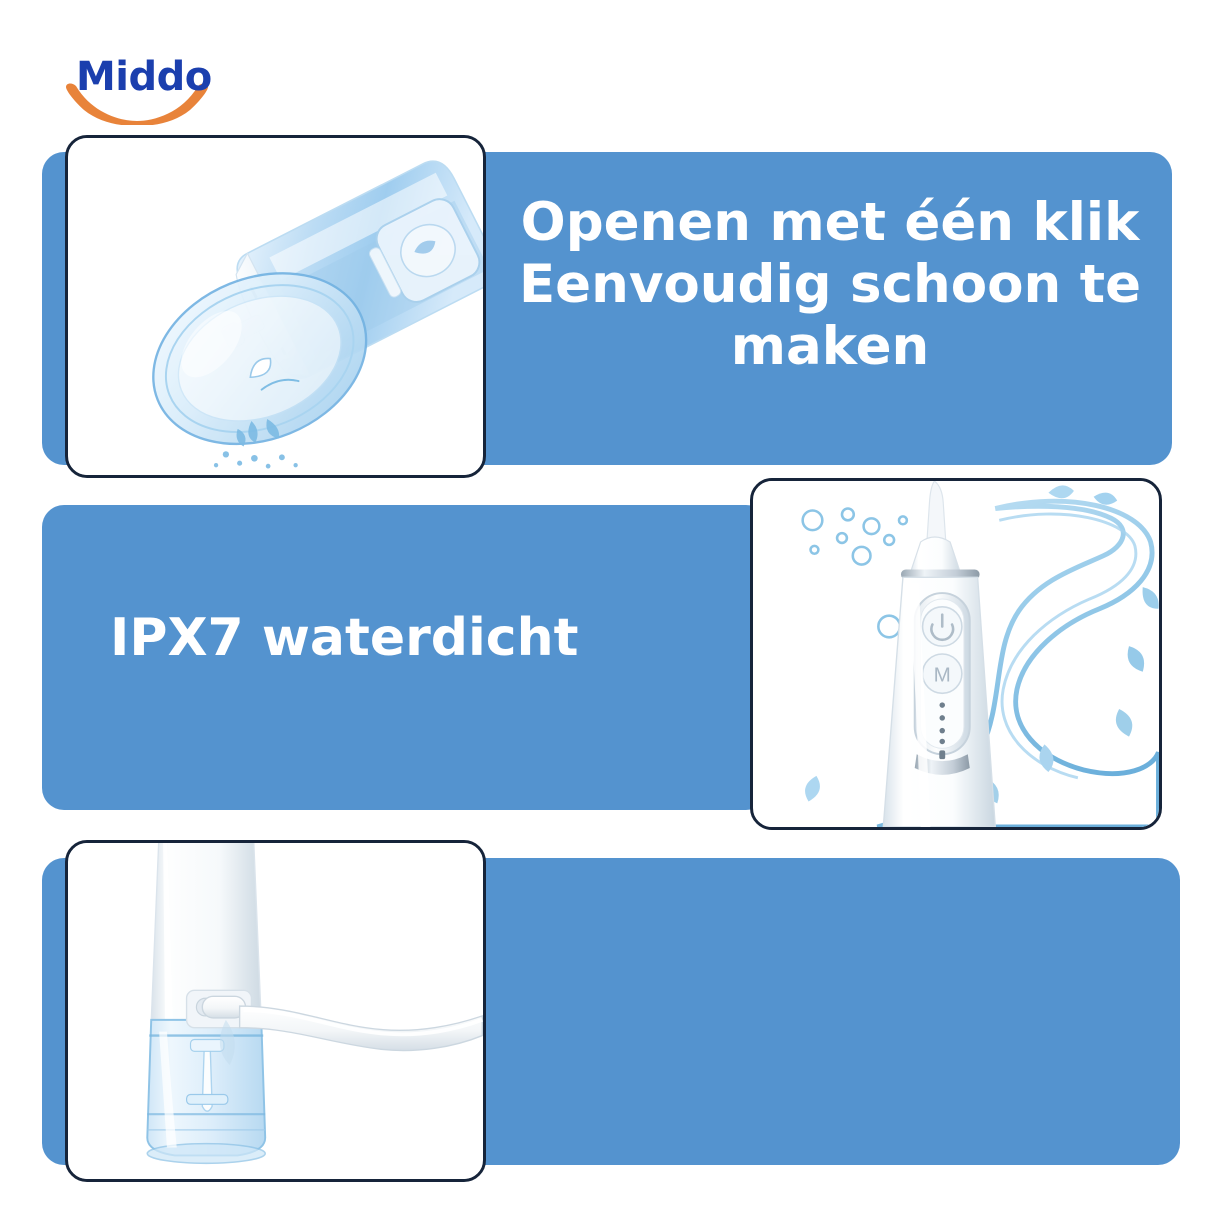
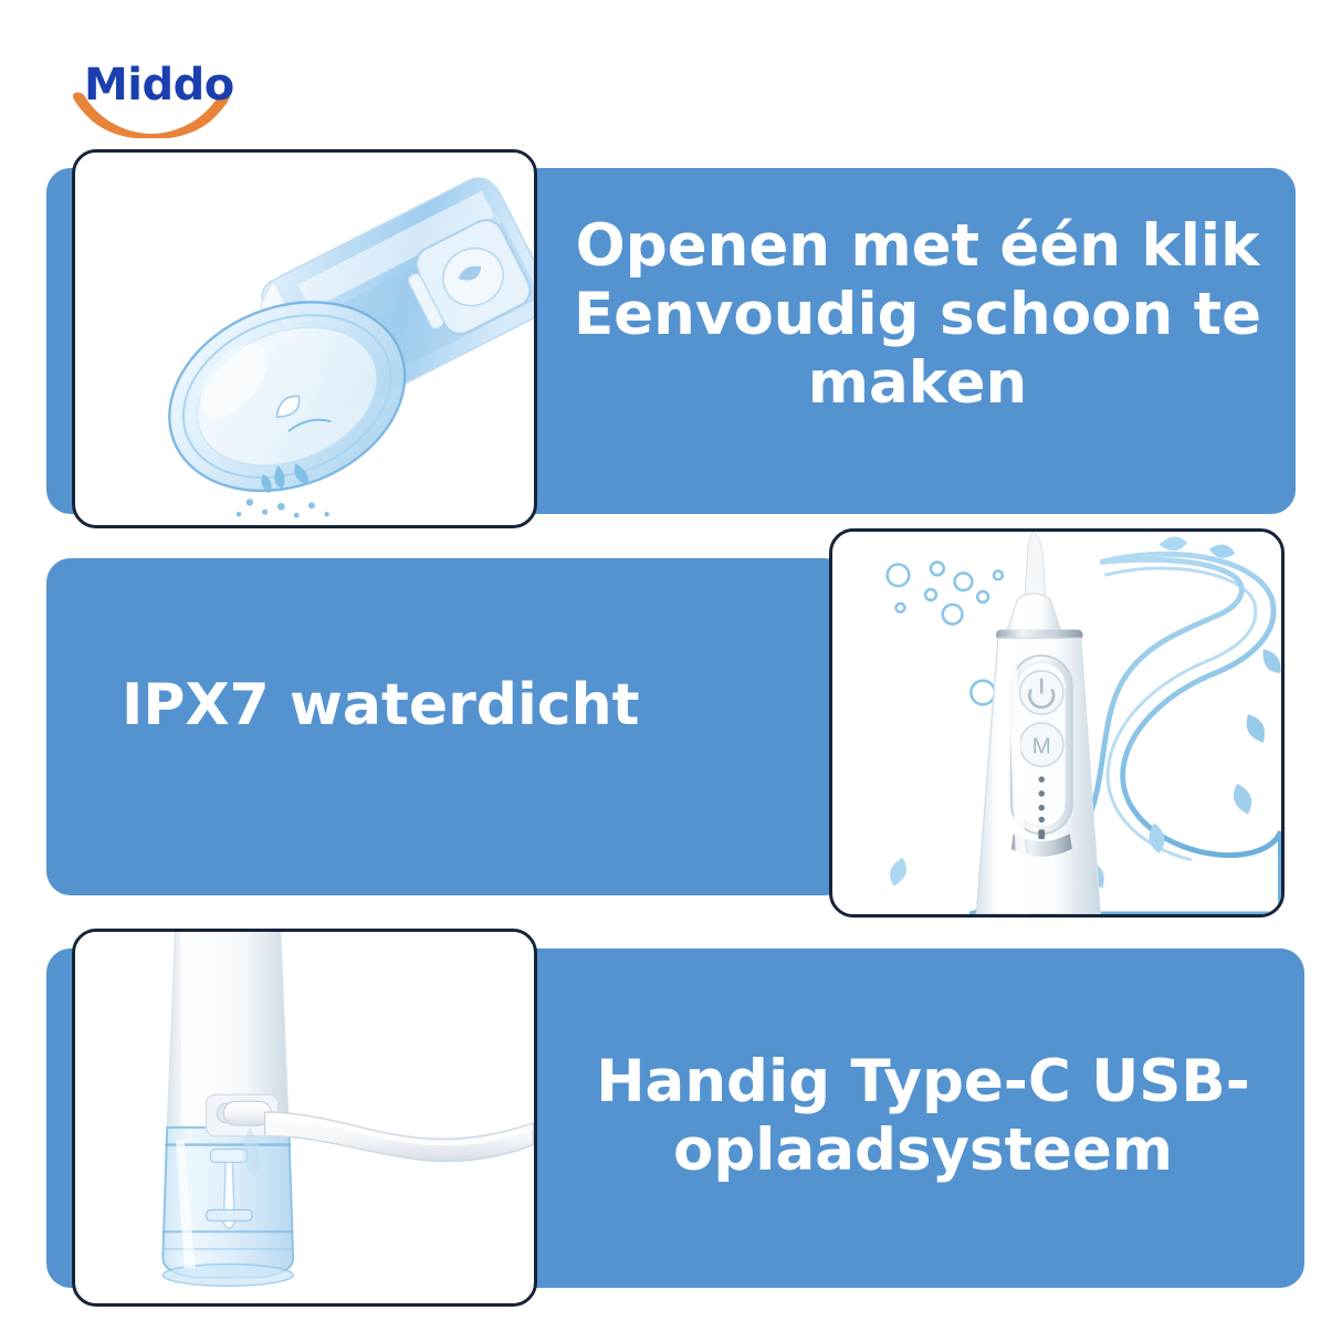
  Middo
  Openen met één klik
  Eenvoudig schoon te
  maken
  IPX7 waterdicht
  M
+ Handig Type-C USB-
+ oplaadsysteem
